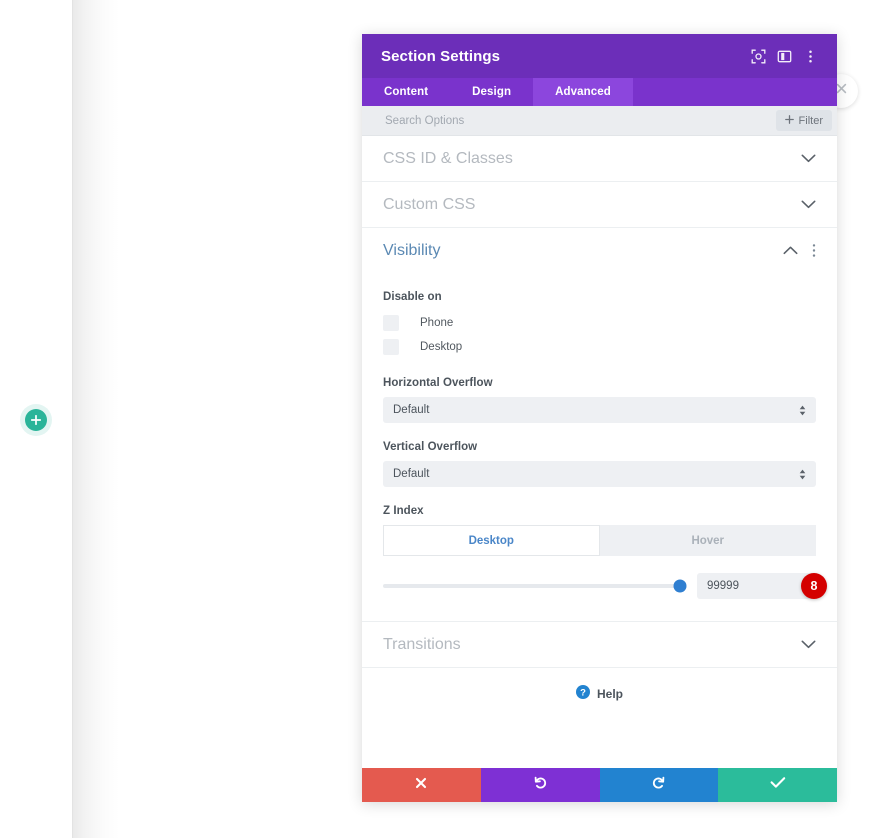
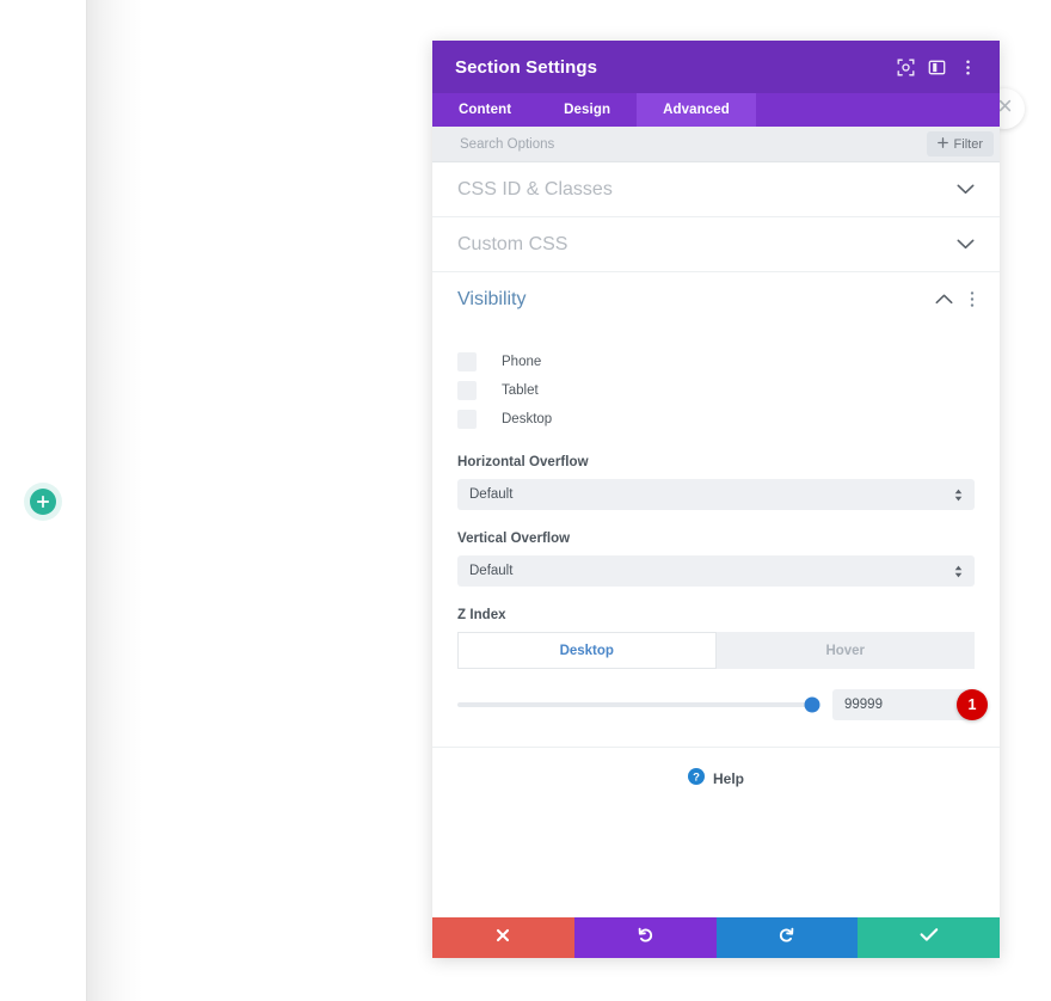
  Section Settings
  Content
  Design
  Advanced
  Search Options
  Filter
  CSS ID & Classes
  Custom CSS
  Visibility
- Disable on
  Phone
+ Tablet
  Desktop
  Horizontal Overflow
  Default
  Vertical Overflow
  Default
  Z Index
  Desktop
  Hover
  99999
- 8
+ 1
- Transitions
  ?
  Help
